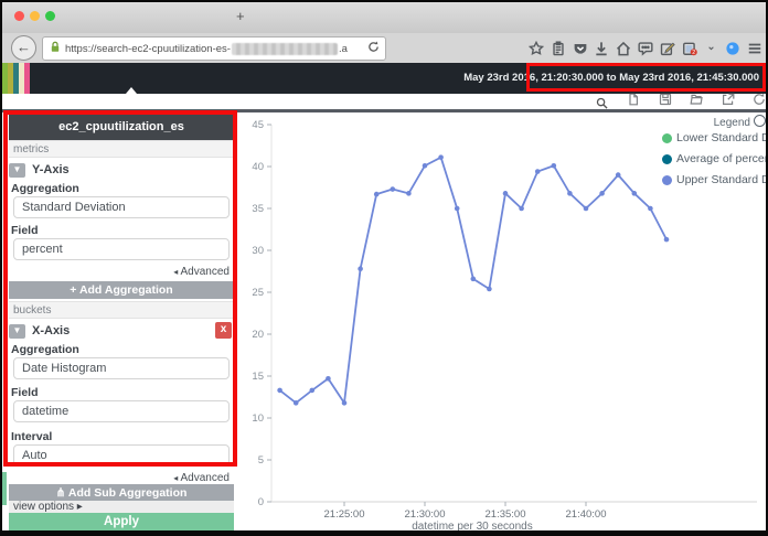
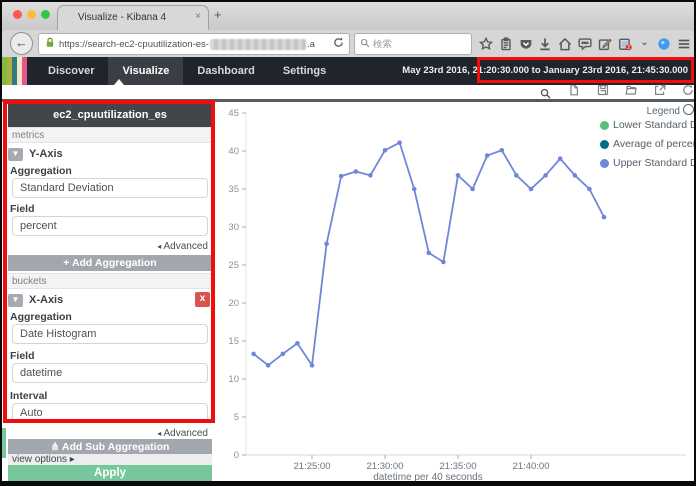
+ Visualize - Kibana 4
+ ×
  +
  ←
  https://search-ec2-cpuutilization-es-
  .a
+ 検索
+ Discover
+ Visualize
+ Dashboard
+ Settings
- May 23rd 2016, 21:20:30.000 to May 23rd 2016, 21:45:30.000
+ May 23rd 2016, 21:20:30.000 to January 23rd 2016, 21:45:30.000
  ec2_cpuutilization_es
  metrics
  ▼
  Y-Axis
  Aggregation
  Standard Deviation
  Field
  percent
  ◂ Advanced
  + Add Aggregation
  buckets
  ▼
  X-Axis
  x
  Aggregation
  Date Histogram
  Field
  datetime
  Interval
  Auto
  ◂ Advanced
  ⋔ Add Sub Aggregation
  view options ▸
  Apply
  0
  5
  10
  15
  20
  25
  30
  35
  40
  45
  21:25:00
  21:30:00
  21:35:00
  21:40:00
- datetime per 30 seconds
+ datetime per 40 seconds
  Legend
  Lower Standard D
  Average of perce
  Upper Standard D
